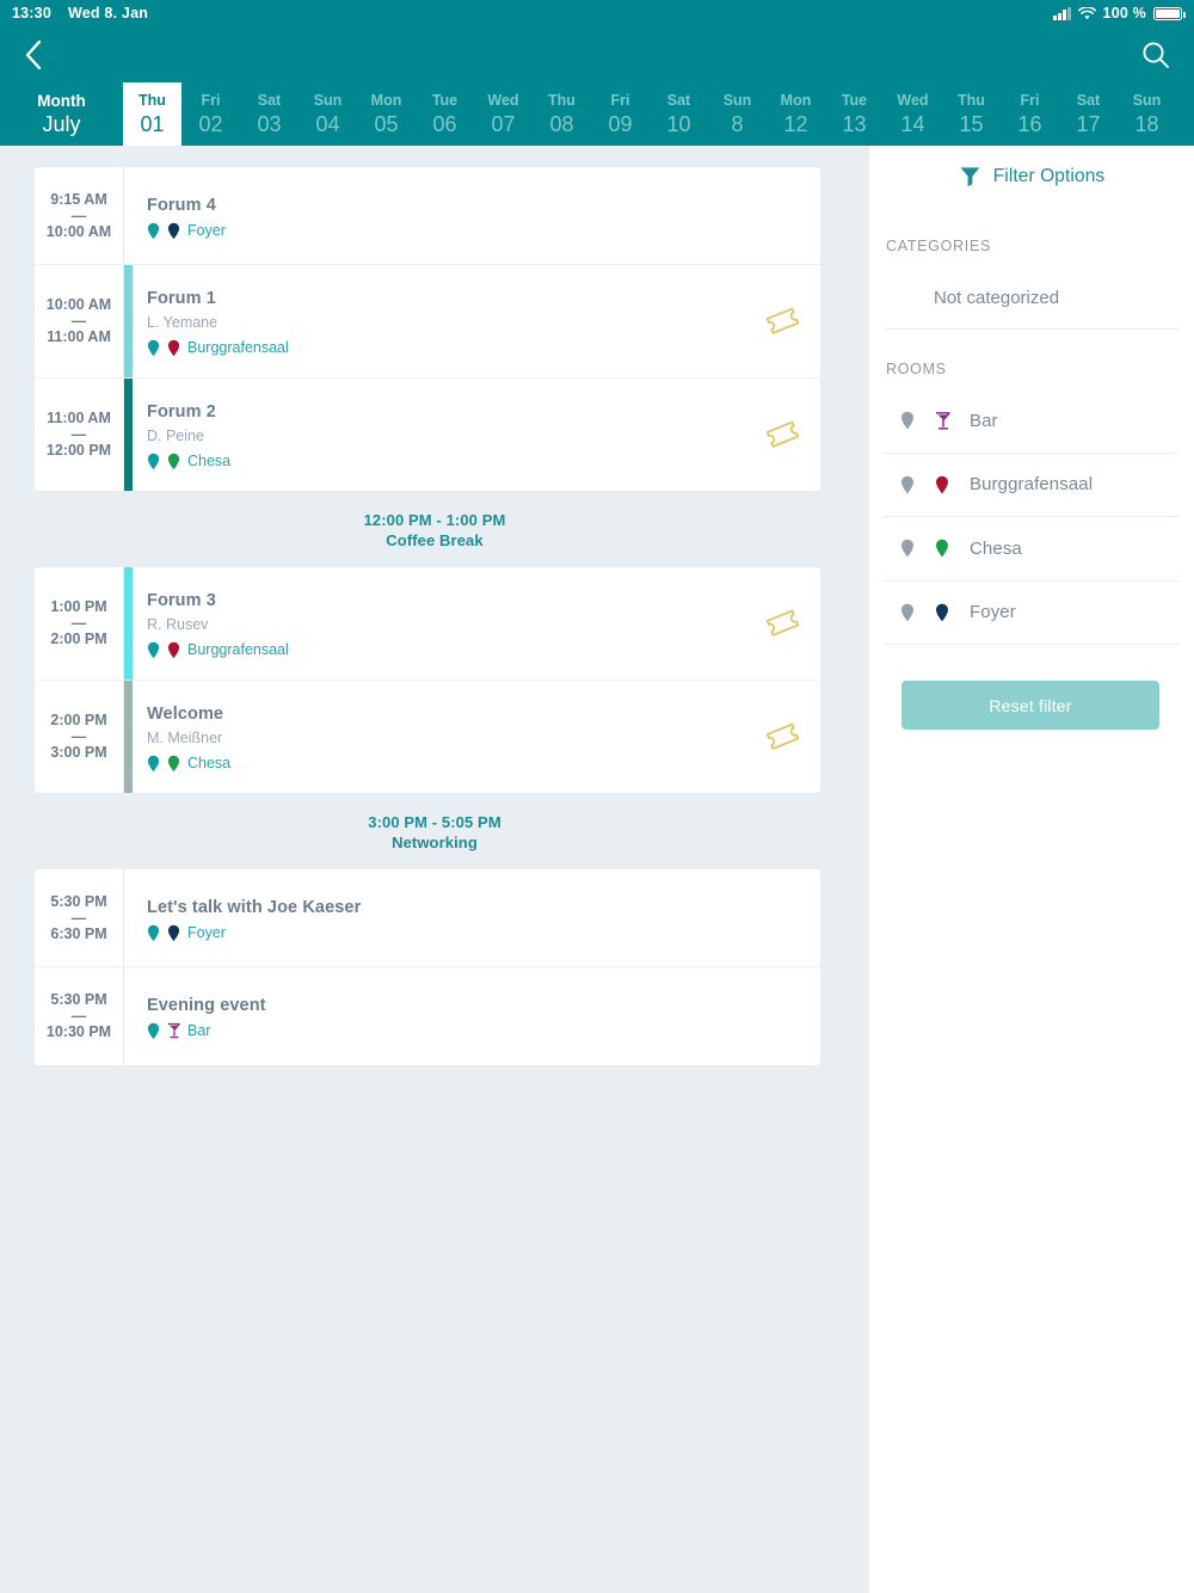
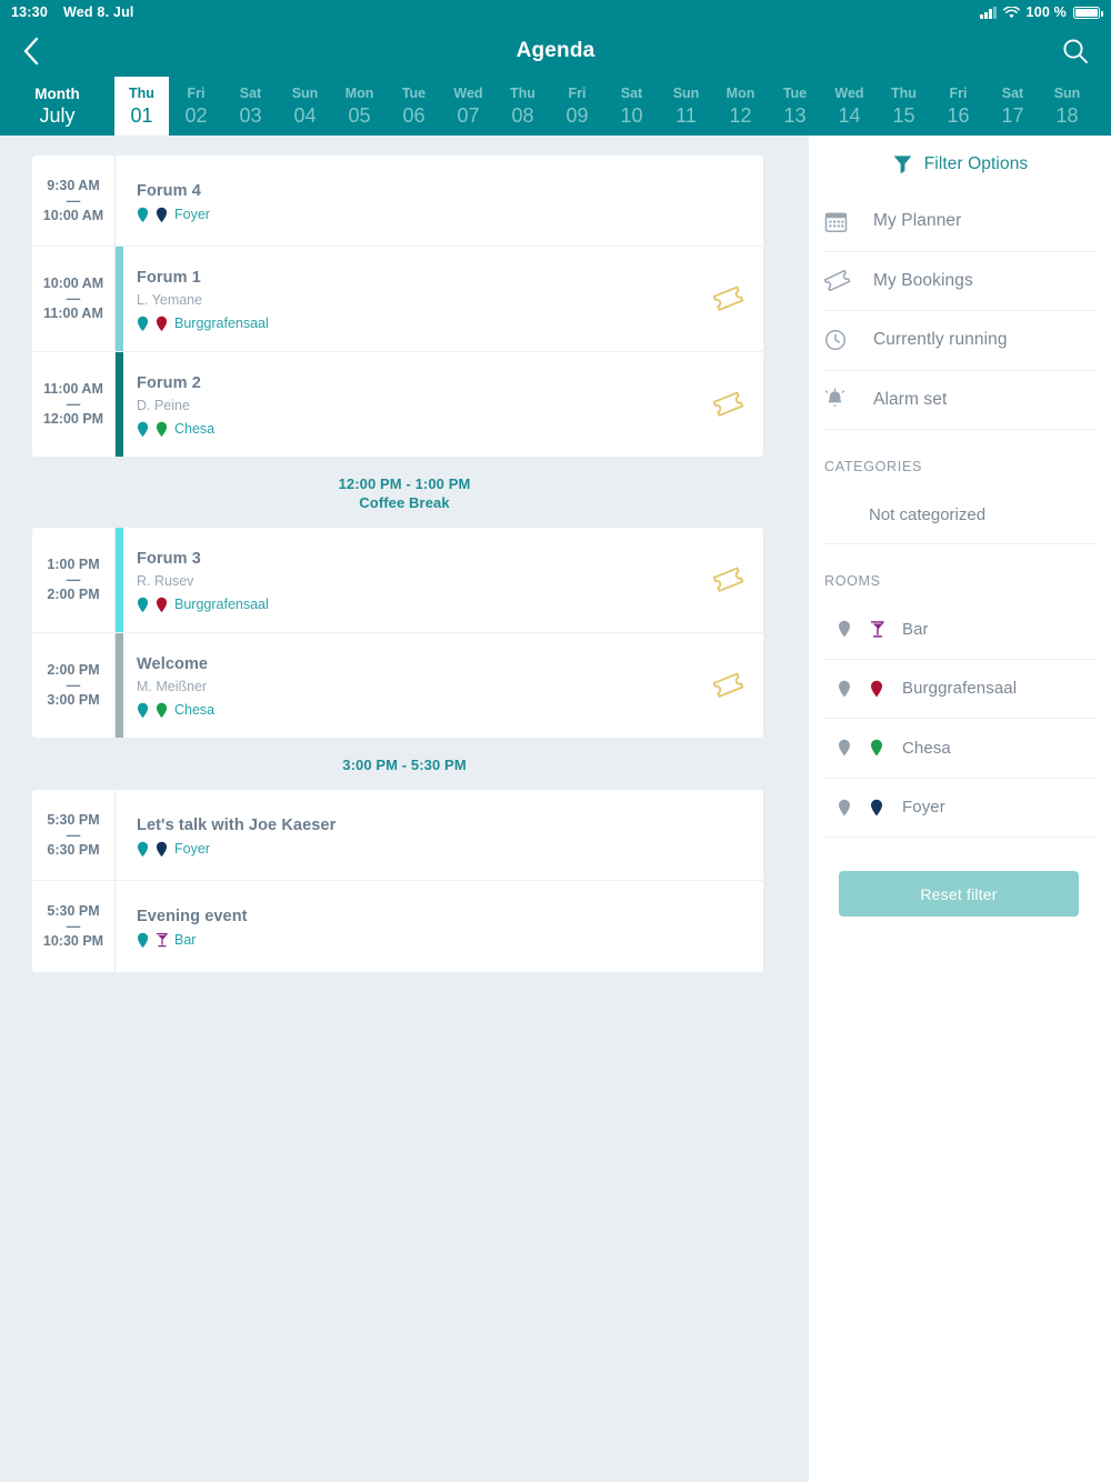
  13:30
- Wed 8. Jan
+ Wed 8. Jul
  100 %
+ Agenda
  Month
  July
  Thu
  01
  Fri
  02
  Sat
  03
  Sun
  04
  Mon
  05
  Tue
  06
  Wed
  07
  Thu
  08
  Fri
  09
  Sat
  10
  Sun
- 8
+ 11
  Mon
  12
  Tue
  13
  Wed
  14
  Thu
  15
  Fri
  16
  Sat
  17
  Sun
  18
- 9:15 AM
+ 9:30 AM
  —
  10:00 AM
  Forum 4
  Foyer
  10:00 AM
  —
  11:00 AM
  Forum 1
  L. Yemane
  Burggrafensaal
  11:00 AM
  —
  12:00 PM
  Forum 2
  D. Peine
  Chesa
  12:00 PM - 1:00 PM
  Coffee Break
  1:00 PM
  —
  2:00 PM
  Forum 3
  R. Rusev
  Burggrafensaal
  2:00 PM
  —
  3:00 PM
  Welcome
  M. Meißner
  Chesa
- 3:00 PM - 5:05 PM
+ 3:00 PM - 5:30 PM
- Networking
  5:30 PM
  —
  6:30 PM
  Let's talk with Joe Kaeser
  Foyer
  5:30 PM
  —
  10:30 PM
  Evening event
  Bar
  Filter Options
+ My Planner
+ My Bookings
+ Currently running
+ Alarm set
  CATEGORIES
  Not categorized
  ROOMS
  Bar
  Burggrafensaal
  Chesa
  Foyer
  Reset filter
